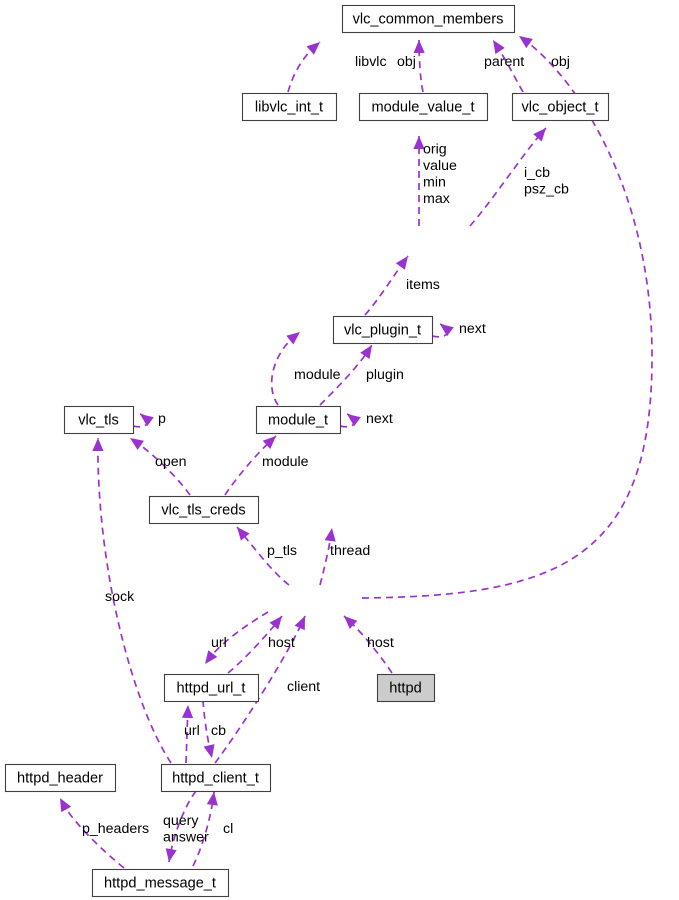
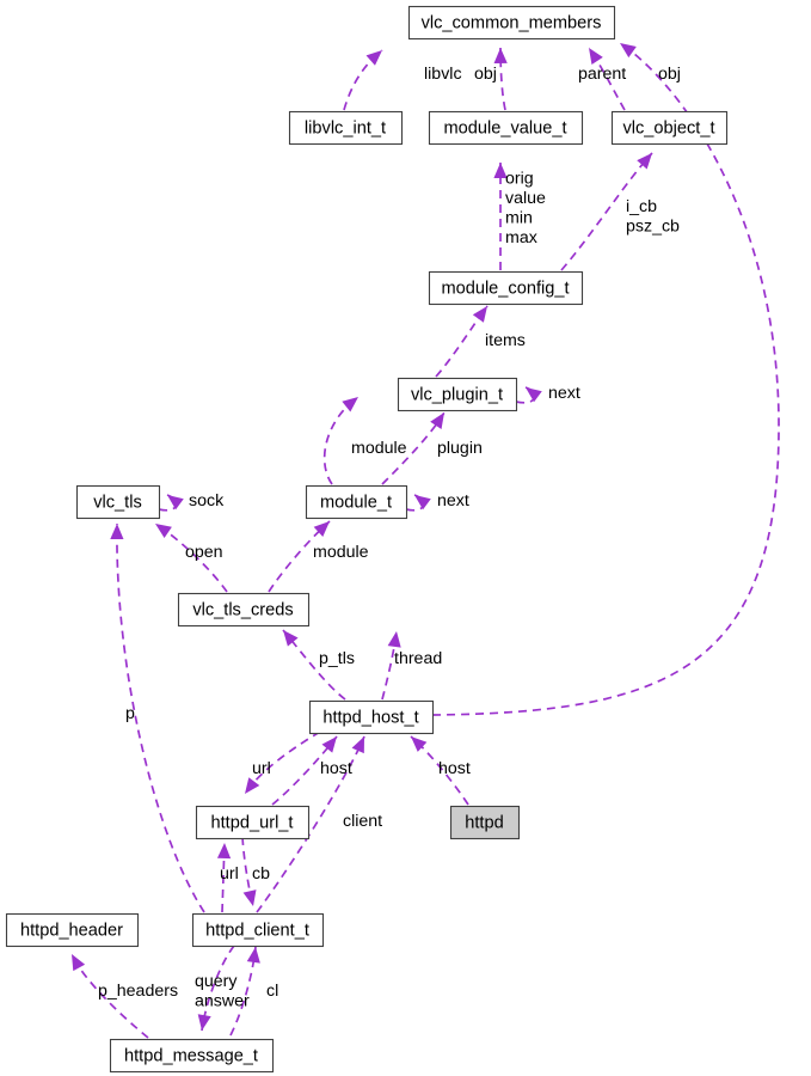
  vlc_common_members
  libvlc_int_t
  module_value_t
  vlc_object_t
+ module_config_t
  vlc_plugin_t
  vlc_tls
  module_t
  vlc_tls_creds
+ httpd_host_t
  httpd_url_t
  httpd
  httpd_header
  httpd_client_t
  httpd_message_t
  libvlc
  obj
  parent
  obj
  orig value min max
  i_cb psz_cb
  items
  module
  plugin
  next
  next
- p
+ sock
  open
  module
- sock
+ p
  p_tls
  thread
  url
  host
  client
  host
  url
  cb
  p_headers
  query answer
  cl
